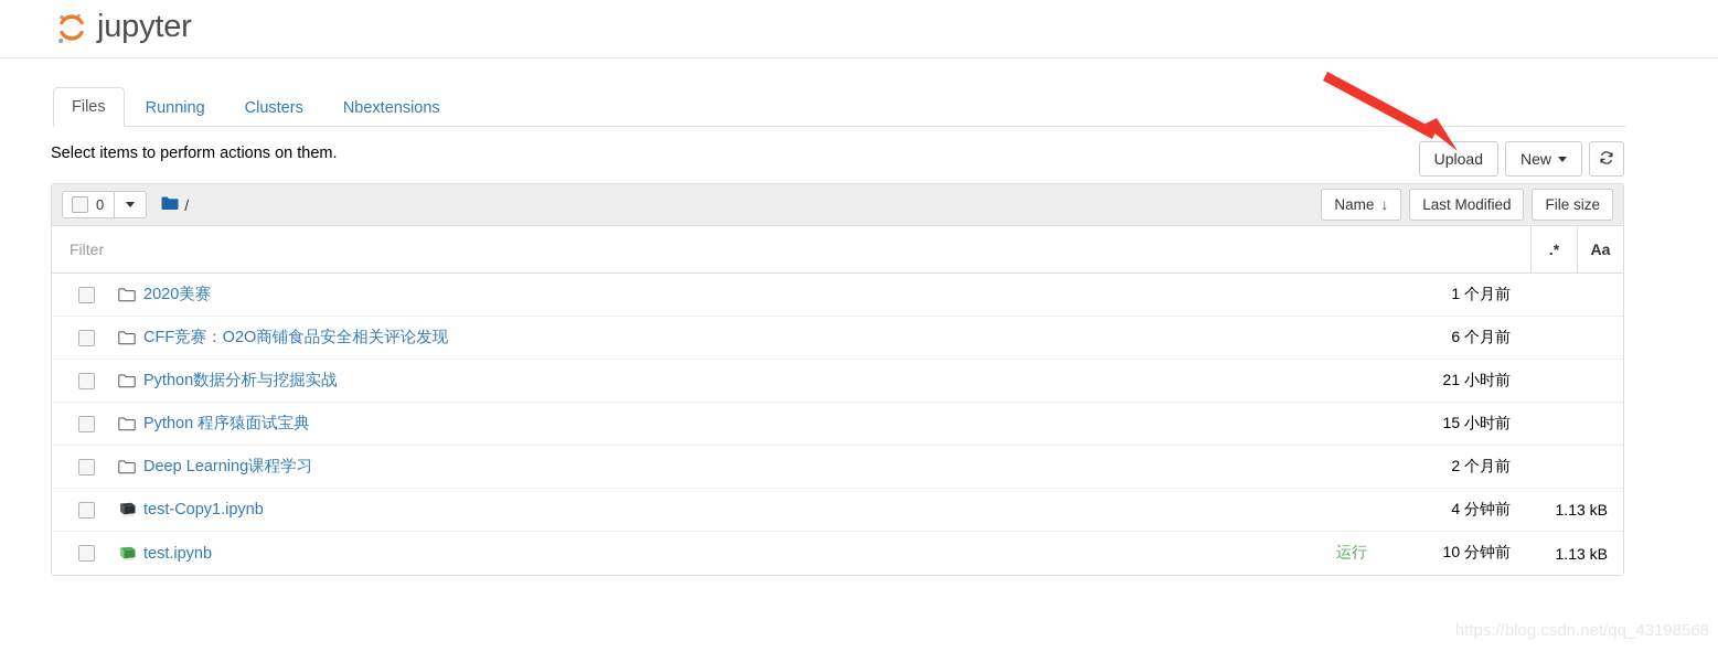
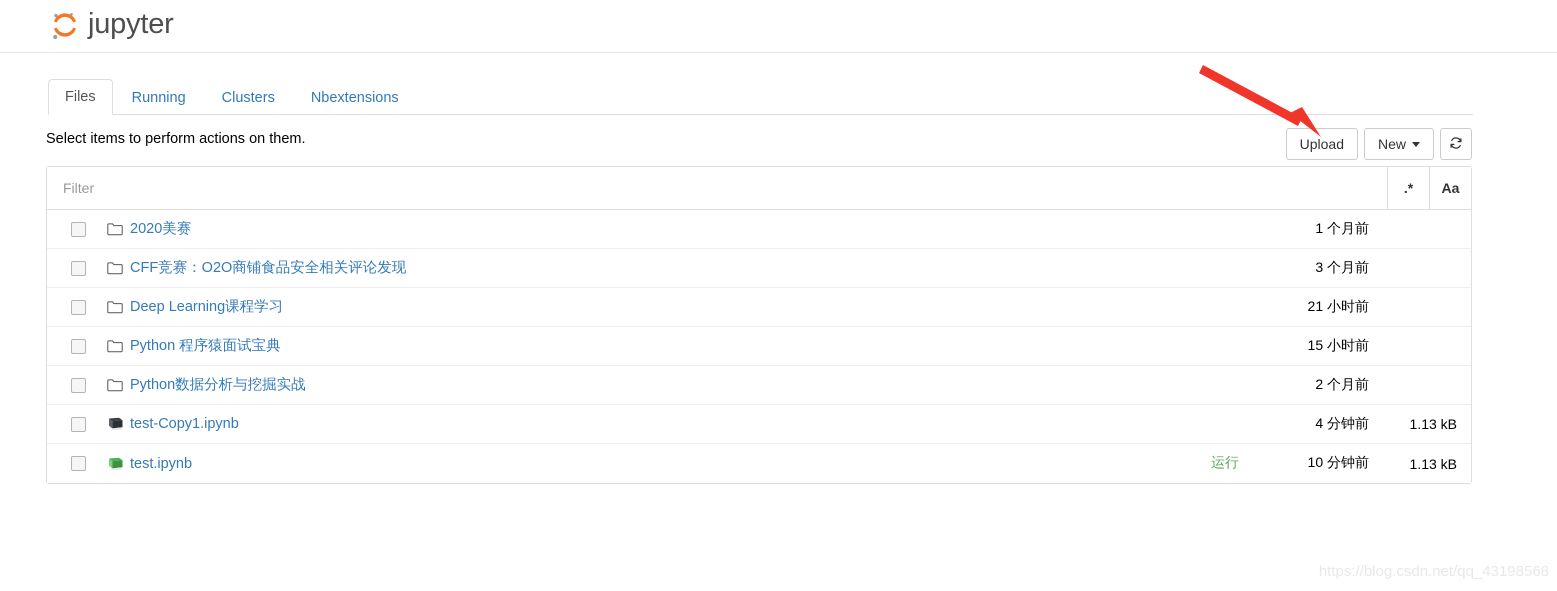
  jupyter
  Files
  Running
  Clusters
  Nbextensions
  Select items to perform actions on them.
  Upload
  New
- 0
- /
- Name
- ↓
- Last Modified
- File size
  Filter
  .*
  Aa
  2020美赛
  1 个月前
  CFF竞赛：O2O商铺食品安全相关评论发现
- 6 个月前
+ 3 个月前
- Python数据分析与挖掘实战
+ Deep Learning课程学习
  21 小时前
  Python 程序猿面试宝典
  15 小时前
- Deep Learning课程学习
+ Python数据分析与挖掘实战
  2 个月前
  test-Copy1.ipynb
  4 分钟前
  1.13 kB
  test.ipynb
  运行
  10 分钟前
  1.13 kB
